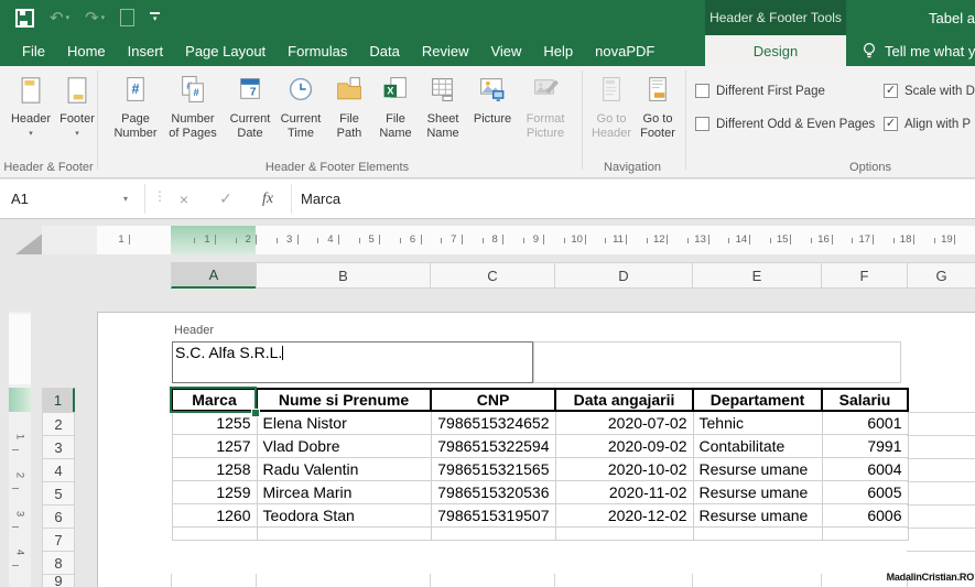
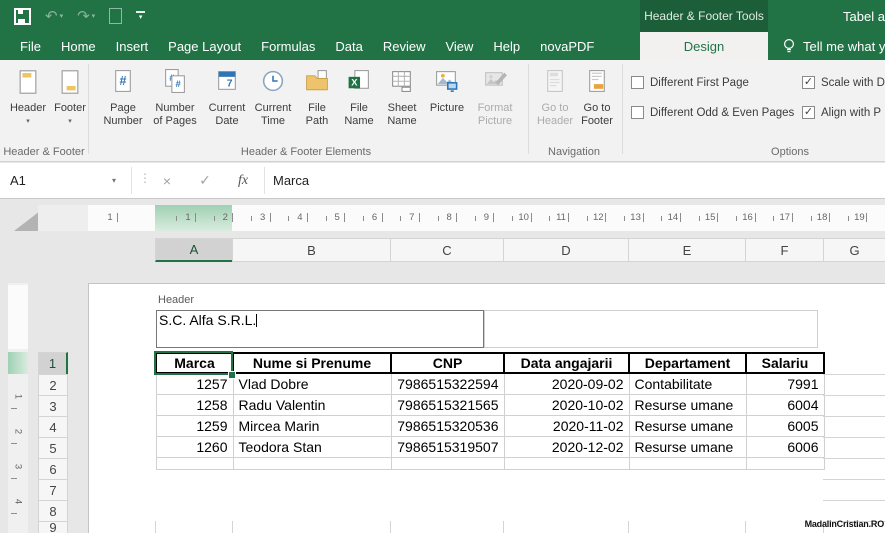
  ↶
  ↷
  Header & Footer Tools
  Tabel a
  File
  Home
  Insert
  Page Layout
  Formulas
  Data
  Review
  View
  Help
  novaPDF
  Design
  Tell me what y
  Header
  Footer
  #
  Page
  Number
  #
  Number
  of Pages
  7
  Current
  Date
  Current
  Time
  File
  Path
  X
  File
  Name
  Sheet
  Name
  Picture
  Format
  Picture
  Go to
  Header
  Go to
  Footer
  Different First Page
  Different Odd & Even Pages
  ✓
  Scale with D
  ✓
  Align with P
  Header & Footer
  Header & Footer Elements
  Navigation
  Options
  A1
  ▾
  ⋮
  ×
  ✓
  fx
  Marca
  1
  1
  2
  3
  4
  5
  6
  7
  8
  9
  10
  11
  12
  13
  14
  15
  16
  17
  18
  19
  A
  B
  C
  D
  E
  F
  G
  1
  2
  3
  4
  5
  6
  7
  8
  9
  Header
  S.C. Alfa S.R.L.
  Marca	Nume si Prenume	CNP	Data angajarii	Departament	Salariu
- 1255	Elena Nistor	7986515324652	2020-07-02	Tehnic	6001
  1257	Vlad Dobre	7986515322594	2020-09-02	Contabilitate	7991
  1258	Radu Valentin	7986515321565	2020-10-02	Resurse umane	6004
  1259	Mircea Marin	7986515320536	2020-11-02	Resurse umane	6005
  1260	Teodora Stan	7986515319507	2020-12-02	Resurse umane	6006
  MadalinCristian.RO
